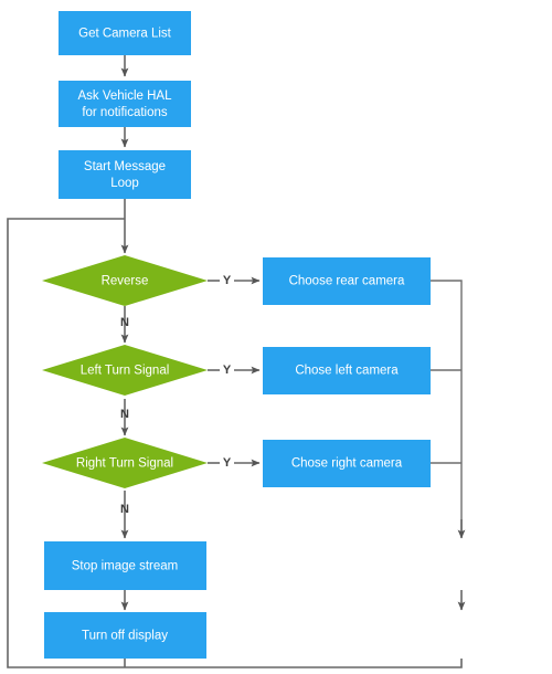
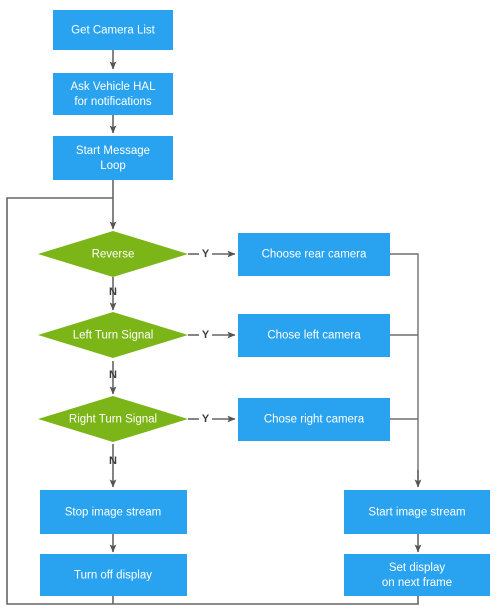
  Get Camera List
  Ask Vehicle HAL
  for notifications
  Start Message
  Loop
  Reverse
  Left Turn Signal
  Right Turn Signal
  Choose rear camera
  Chose left camera
  Chose right camera
  Stop image stream
  Turn off display
+ Start image stream
+ Set display
+ on next frame
  Y
  Y
  Y
  N
  N
  N
